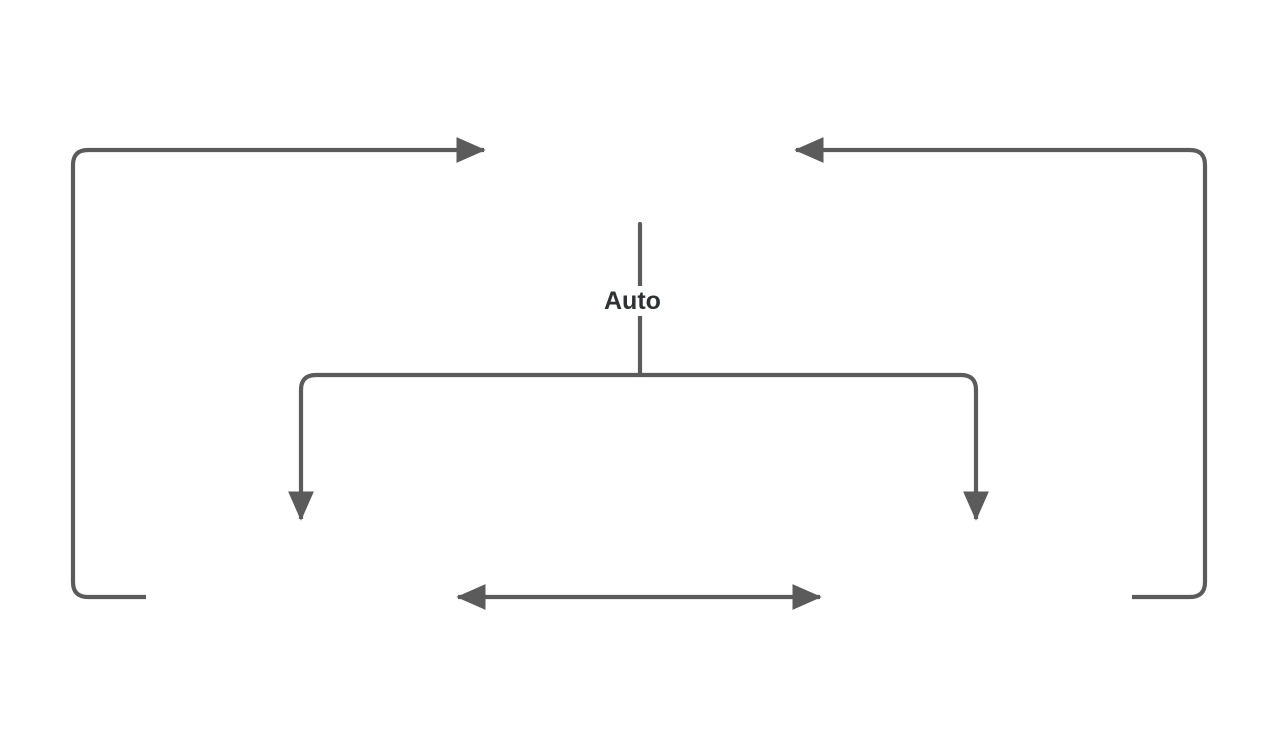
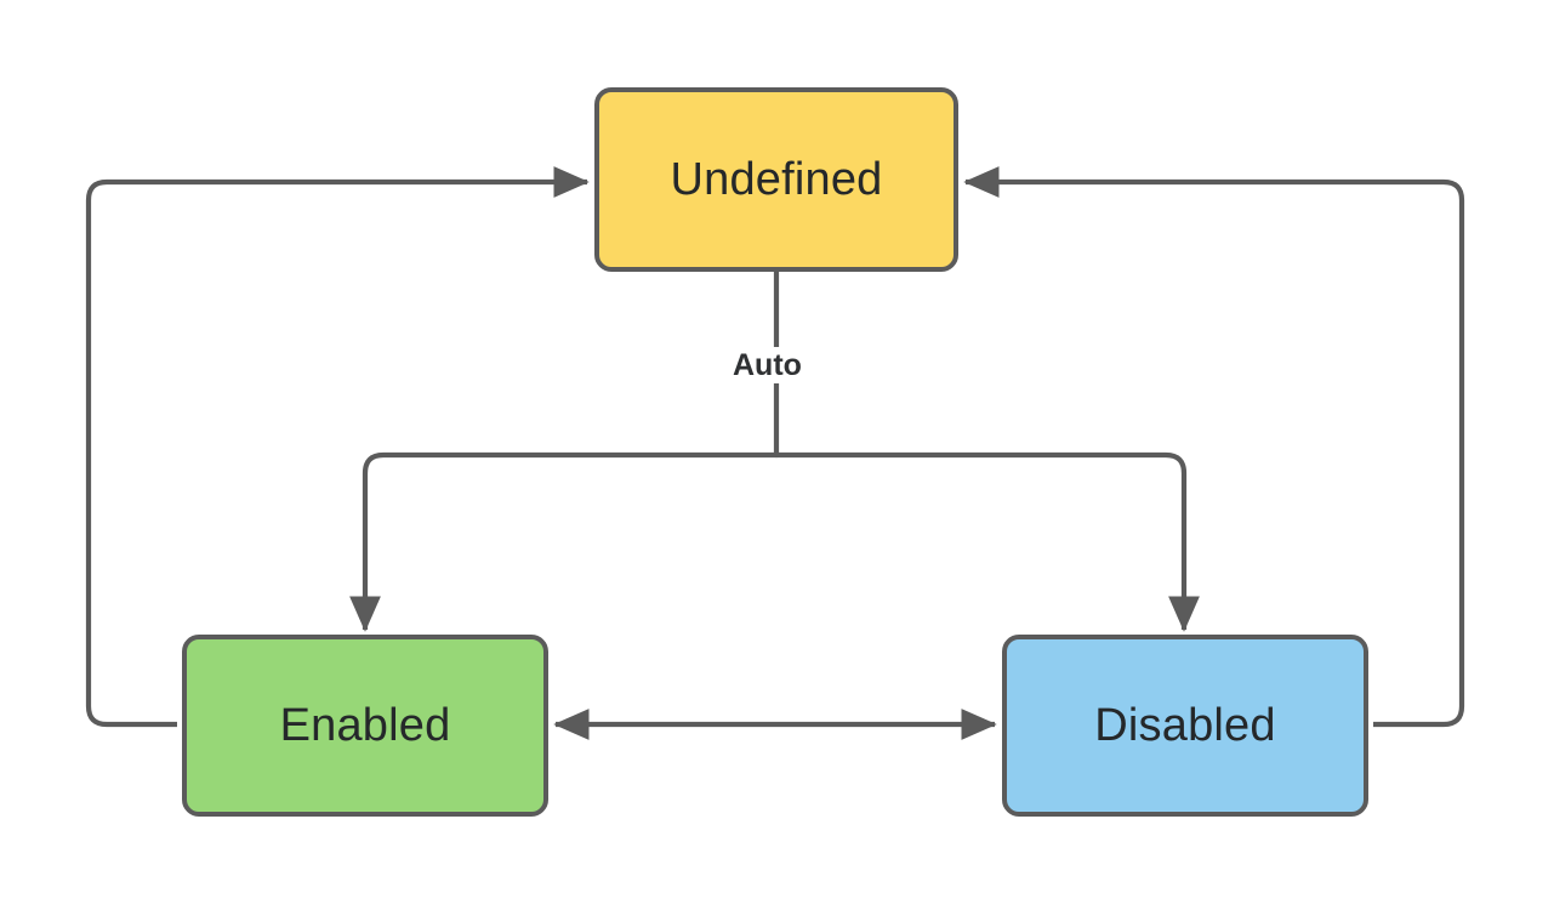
+ Undefined
+ Enabled
+ Disabled
  Auto
